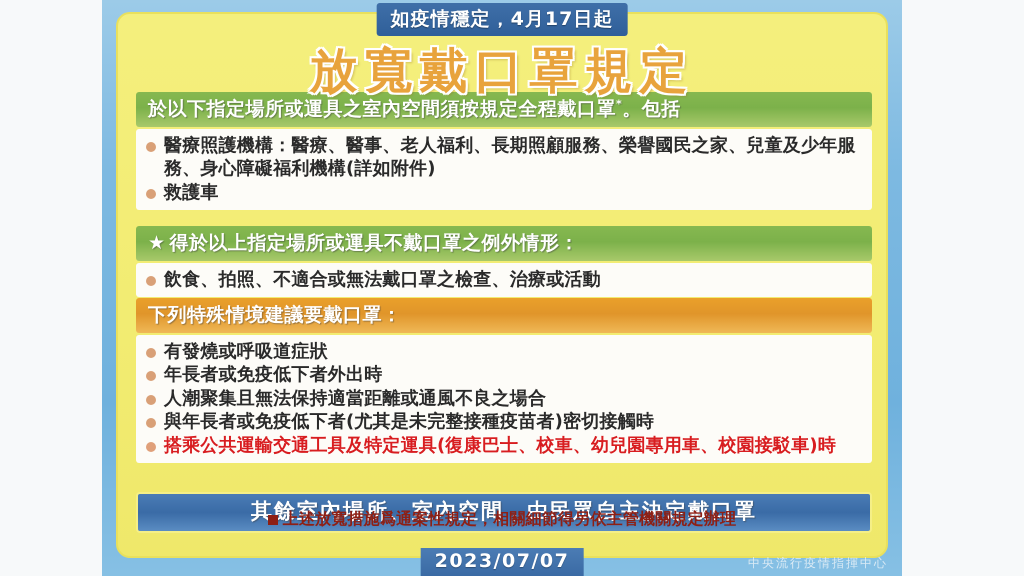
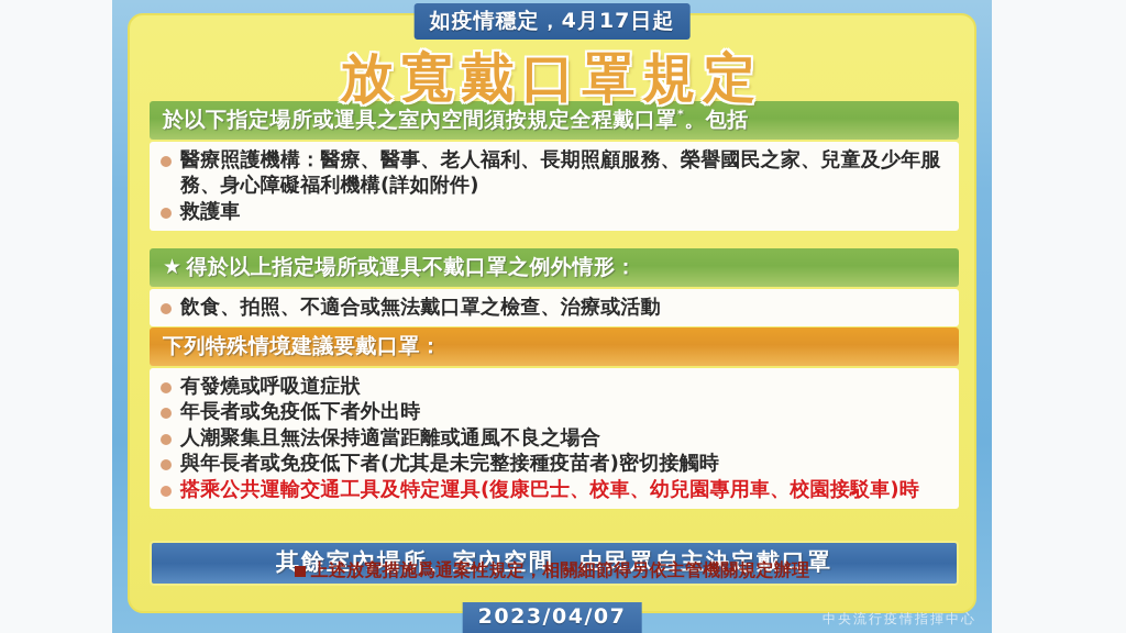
  放寬戴口罩規定
  於以下指定場所或運具之室內空間須按規定全程戴口罩*。包括
  醫療照護機構：醫療、醫事、老人福利、長期照顧服務、榮譽國民之家、兒童及少年服務、身心障礙福利機構(詳如附件)
  救護車
  ★ 得於以上指定場所或運具不戴口罩之例外情形：
  飲食、拍照、不適合或無法戴口罩之檢查、治療或活動
  下列特殊情境建議要戴口罩：
  有發燒或呼吸道症狀
  年長者或免疫低下者外出時
  人潮聚集且無法保持適當距離或通風不良之場合
  與年長者或免疫低下者(尤其是未完整接種疫苗者)密切接觸時
  搭乘公共運輸交通工具及特定運具(復康巴士、校車、幼兒園專用車、校園接駁車)時
  其餘室內場所、室內空間，由民眾自主決定戴口罩
  上述放寬措施爲通案性規定，相關細節得另依主管機關規定辦理
  如疫情穩定，4月17日起
- 2023/07/07
+ 2023/04/07
  中央流行疫情指揮中心
